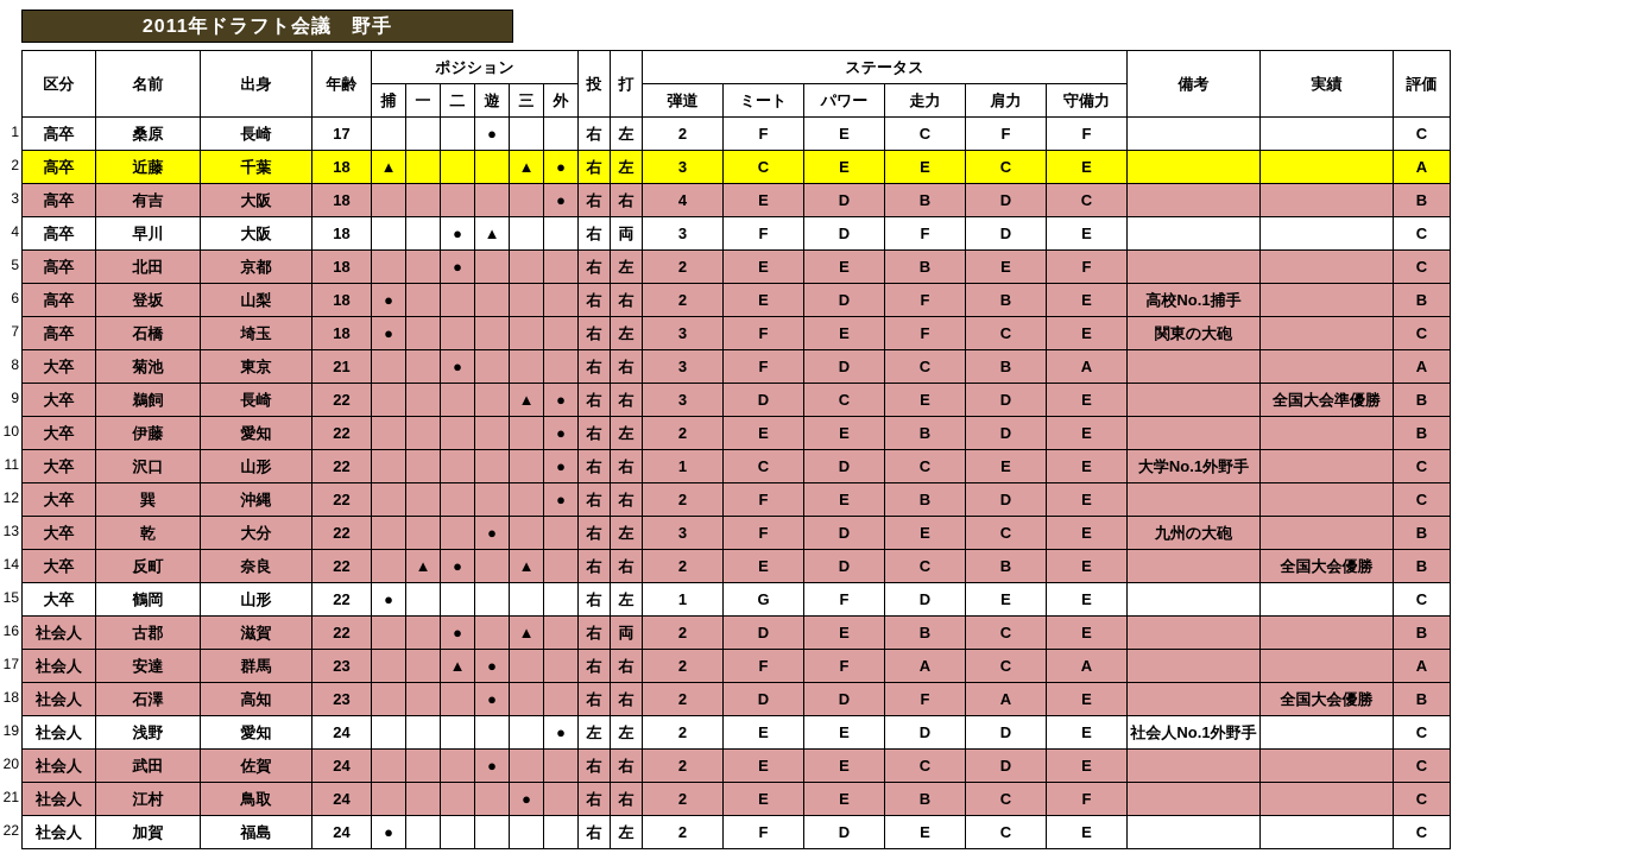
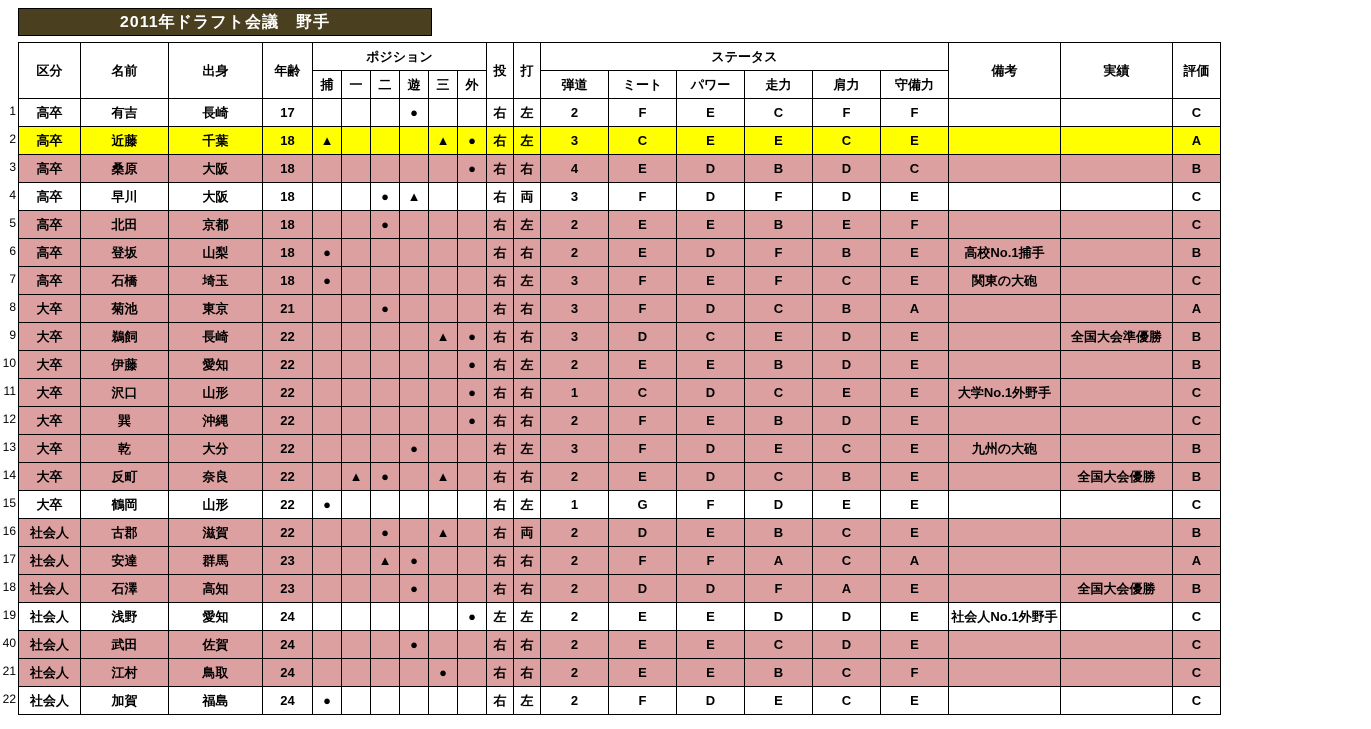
  2011年ドラフト会議 野手
  1
  2
  3
  4
  5
  6
  7
  8
  9
  10
  11
  12
  13
  14
  15
  16
  17
  18
  19
- 20
+ 40
  21
  22
  区分	名前	出身	年齢	ポジション	投	打	ステータス	備考	実績	評価
  捕	一	二	遊	三	外	弾道	ミート	パワー	走力	肩力	守備力
- 高卒	桑原	長崎	17				●			右	左	2	F	E	C	F	F			C
+ 高卒	有吉	長崎	17				●			右	左	2	F	E	C	F	F			C
  高卒	近藤	千葉	18	▲				▲	●	右	左	3	C	E	E	C	E			A
- 高卒	有吉	大阪	18						●	右	右	4	E	D	B	D	C			B
+ 高卒	桑原	大阪	18						●	右	右	4	E	D	B	D	C			B
  高卒	早川	大阪	18			●	▲			右	両	3	F	D	F	D	E			C
  高卒	北田	京都	18			●				右	左	2	E	E	B	E	F			C
  高卒	登坂	山梨	18	●						右	右	2	E	D	F	B	E	高校No.1捕手		B
  高卒	石橋	埼玉	18	●						右	左	3	F	E	F	C	E	関東の大砲		C
  大卒	菊池	東京	21			●				右	右	3	F	D	C	B	A			A
  大卒	鵜飼	長崎	22					▲	●	右	右	3	D	C	E	D	E		全国大会準優勝	B
  大卒	伊藤	愛知	22						●	右	左	2	E	E	B	D	E			B
  大卒	沢口	山形	22						●	右	右	1	C	D	C	E	E	大学No.1外野手		C
  大卒	巽	沖縄	22						●	右	右	2	F	E	B	D	E			C
  大卒	乾	大分	22				●			右	左	3	F	D	E	C	E	九州の大砲		B
  大卒	反町	奈良	22		▲	●		▲		右	右	2	E	D	C	B	E		全国大会優勝	B
  大卒	鶴岡	山形	22	●						右	左	1	G	F	D	E	E			C
  社会人	古郡	滋賀	22			●		▲		右	両	2	D	E	B	C	E			B
  社会人	安達	群馬	23			▲	●			右	右	2	F	F	A	C	A			A
  社会人	石澤	高知	23				●			右	右	2	D	D	F	A	E		全国大会優勝	B
  社会人	浅野	愛知	24						●	左	左	2	E	E	D	D	E	社会人No.1外野手		C
  社会人	武田	佐賀	24				●			右	右	2	E	E	C	D	E			C
  社会人	江村	鳥取	24					●		右	右	2	E	E	B	C	F			C
  社会人	加賀	福島	24	●						右	左	2	F	D	E	C	E			C
